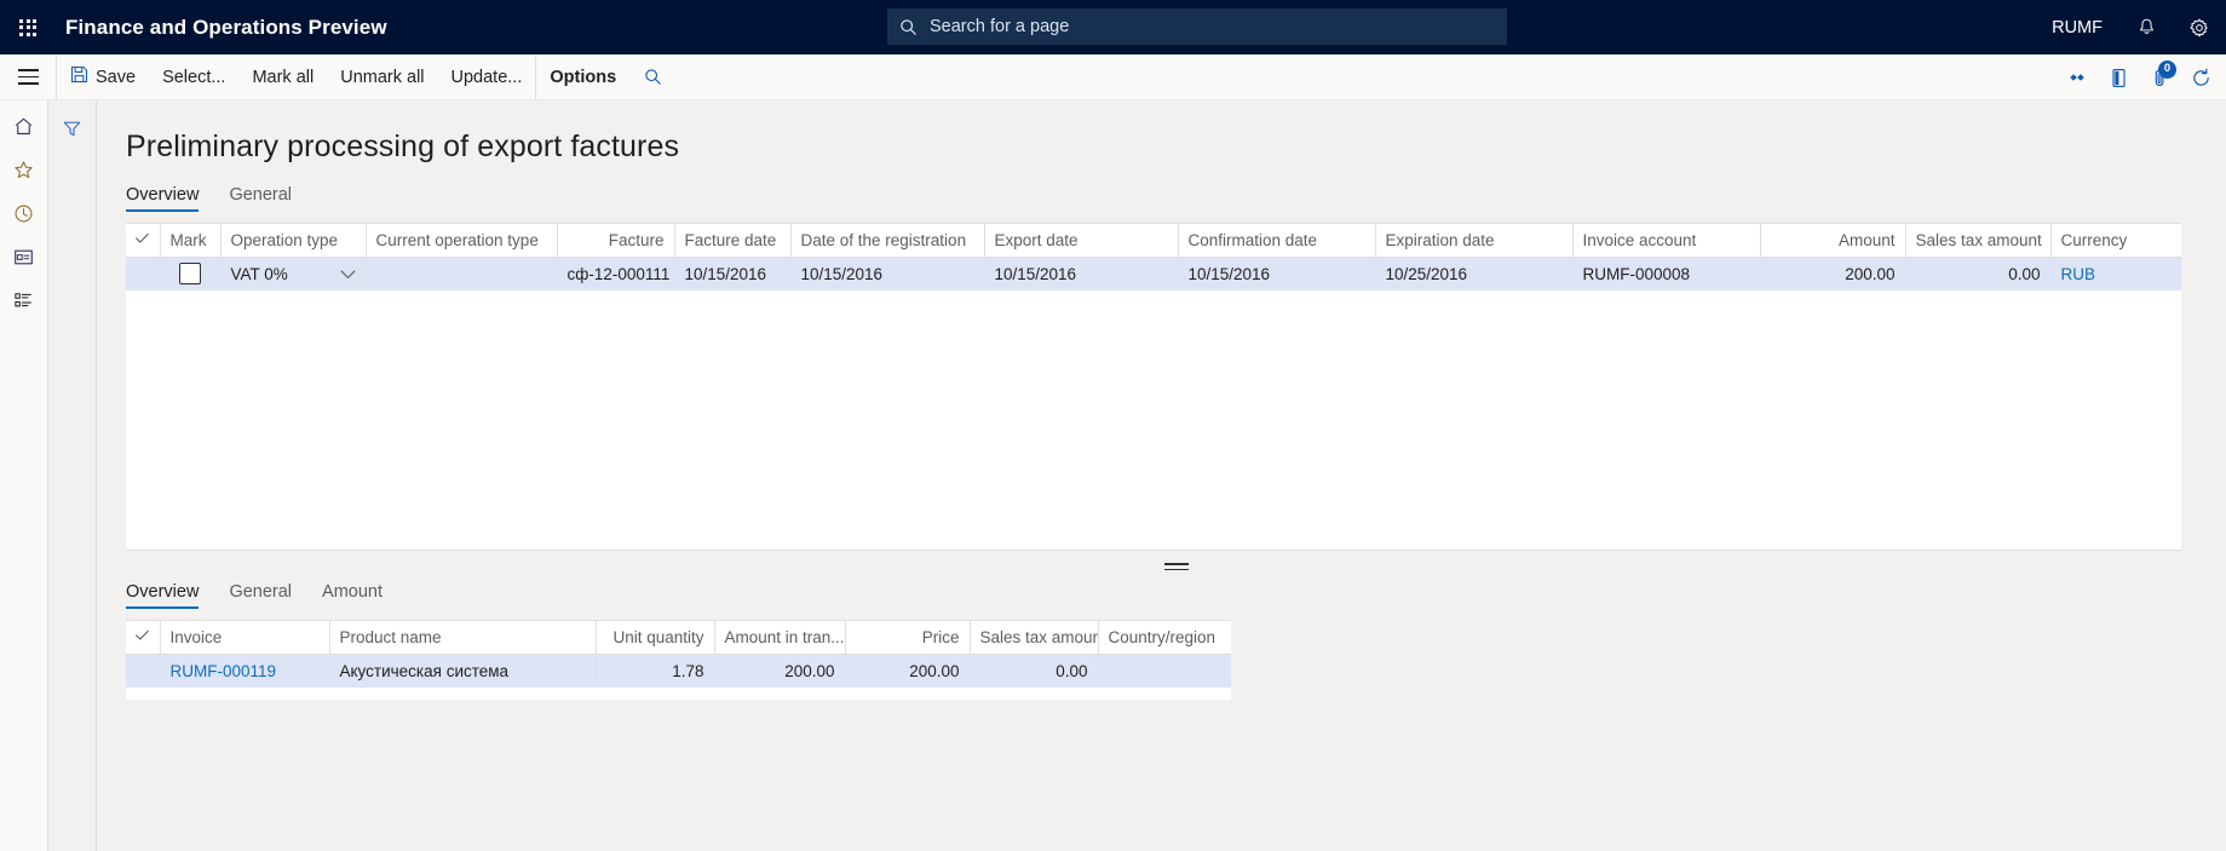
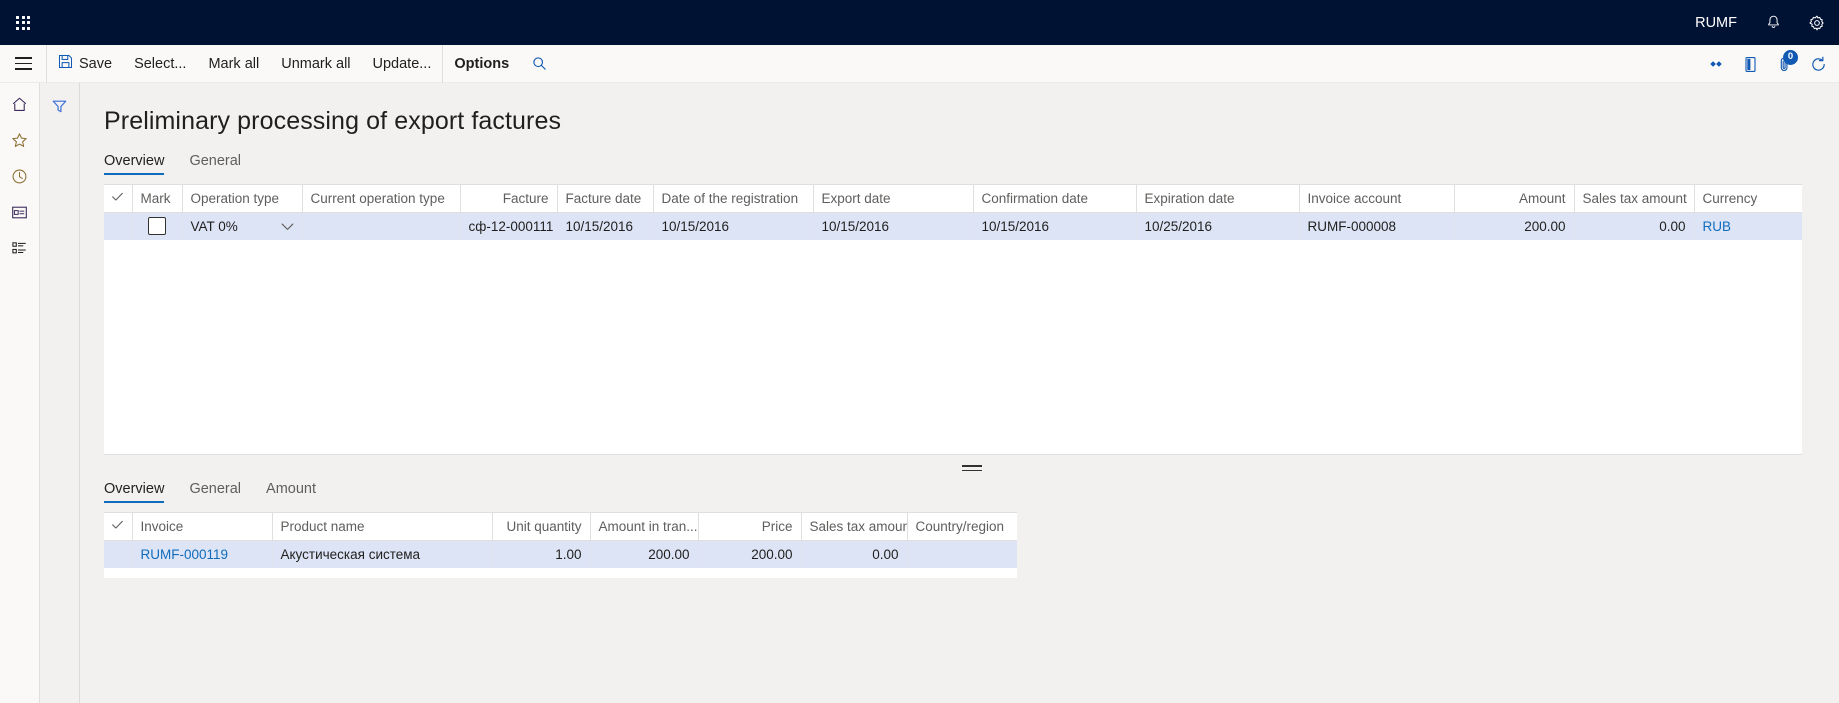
- Finance and Operations Preview
- Search for a page
  RUMF
  Save
  Select...
  Mark all
  Unmark all
  Update...
  Options
  0
  Preliminary processing of export factures
  Overview
  General
  	Mark	Operation type	Current operation type	Facture	Facture date	Date of the registration	Export date	Confirmation date	Expiration date	Invoice account	Amount	Sales tax amount	Currency
  		VAT 0%		сф-12-000111	10/15/2016	10/15/2016	10/15/2016	10/15/2016	10/25/2016	RUMF-000008	200.00	0.00	RUB
  Overview
  General
  Amount
  	Invoice	Product name	Unit quantity	Amount in tran...	Price	Sales tax amoun	Country/region
- 	RUMF-000119	Акустическая система	1.78	200.00	200.00	0.00
+ 	RUMF-000119	Акустическая система	1.00	200.00	200.00	0.00
